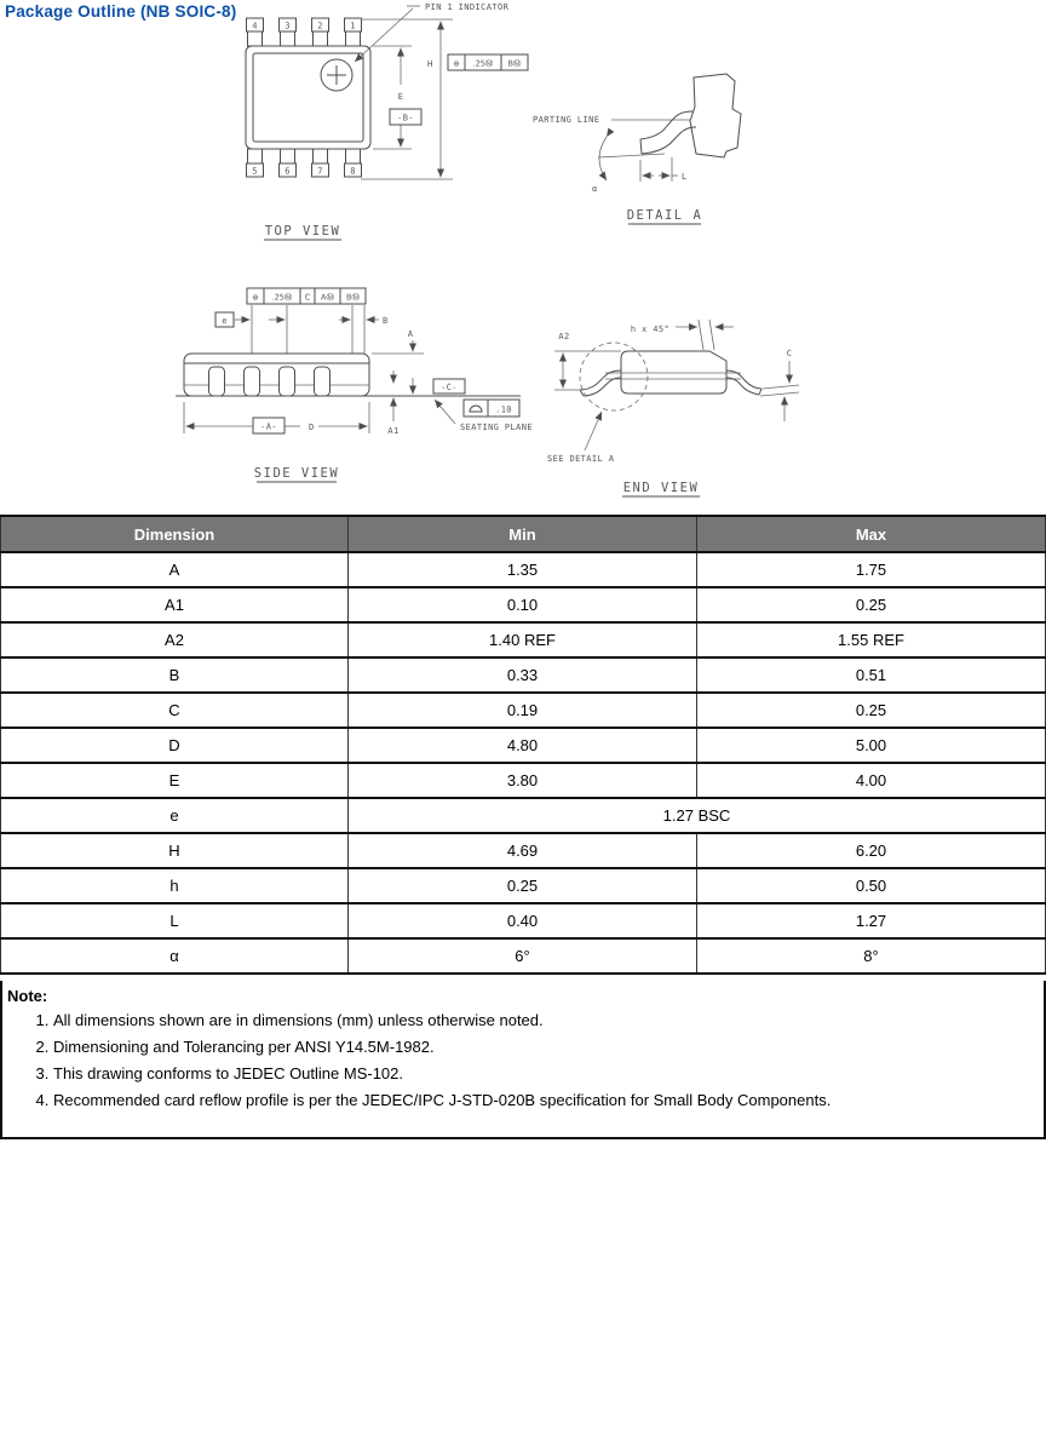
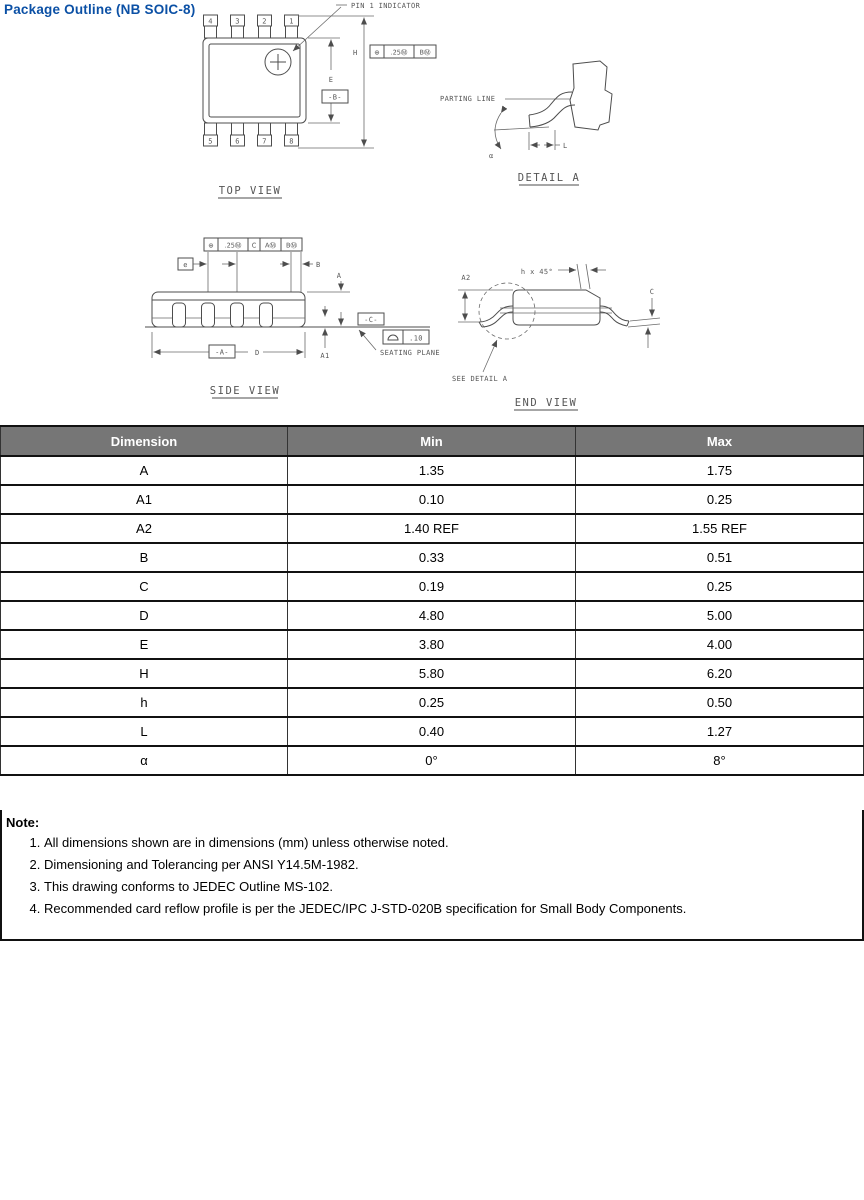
  Package Outline (NB SOIC-8)
  4
  3
  2
  1
  5
  6
  7
  8
  PIN 1 INDICATOR
  E
  -B-
  H
  ⊕
  .25Ⓜ
  BⓂ
  TOP VIEW
  PARTING LINE
  α
  L
  DETAIL A
  ⊕
  .25Ⓜ
  C
  AⓂ
  BⓂ
  e
  B
  A
  A1
  -C-
  .10
  SEATING PLANE
  -A-
  D
  SIDE VIEW
  h x 45°
  C
  A2
  SEE DETAIL A
  END VIEW
  Dimension	Min	Max
  A	1.35	1.75
  A1	0.10	0.25
  A2	1.40 REF	1.55 REF
  B	0.33	0.51
  C	0.19	0.25
  D	4.80	5.00
  E	3.80	4.00
- e	1.27 BSC
- H	4.69	6.20
+ H	5.80	6.20
  h	0.25	0.50
  L	0.40	1.27
- α	6°	8°
+ α	0°	8°
  Note:
  All dimensions shown are in dimensions (mm) unless otherwise noted.
  Dimensioning and Tolerancing per ANSI Y14.5M-1982.
  This drawing conforms to JEDEC Outline MS-102.
  Recommended card reflow profile is per the JEDEC/IPC J-STD-020B specification for Small Body Components.
